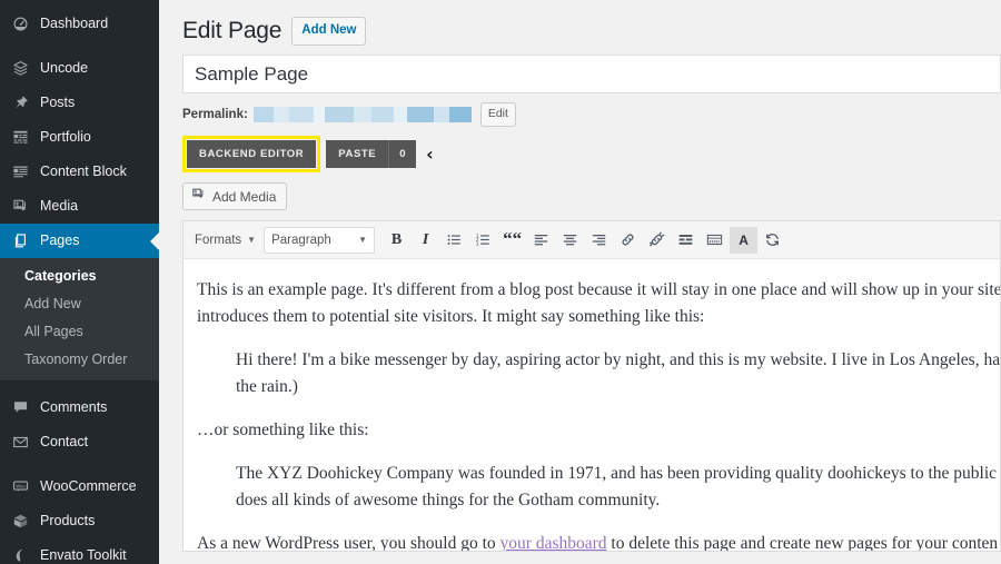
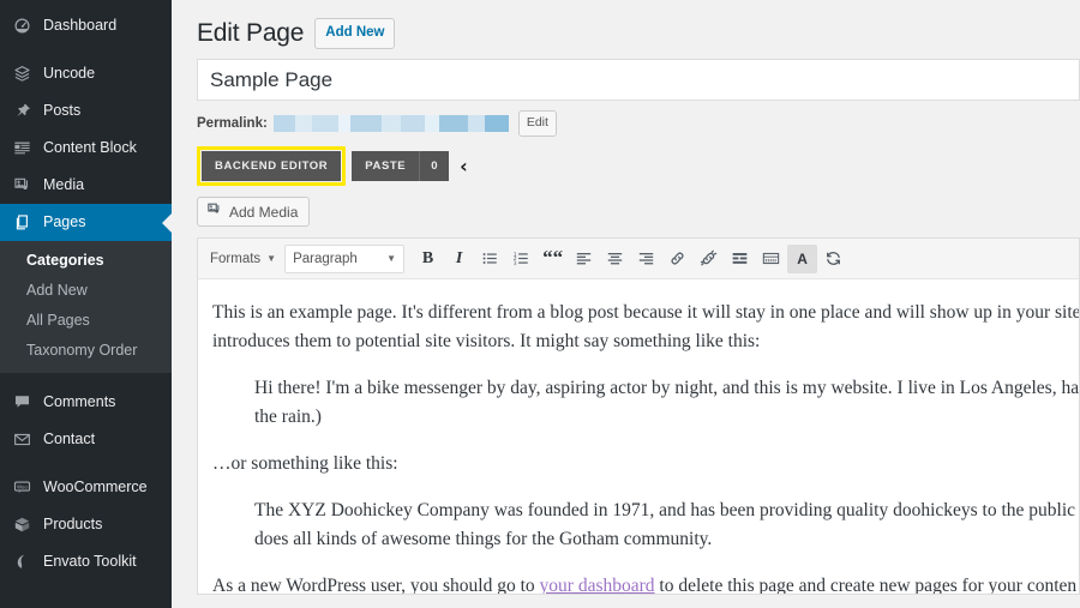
  Dashboard
  Uncode
  Posts
- Portfolio
  Content Block
  Media
  Pages
  Categories
  Add New
  All Pages
  Taxonomy Order
  Comments
  Contact
  WooCommerce
  Products
  Envato Toolkit
  Edit Page
  Add New
  Sample Page
  Permalink:
  Edit
  BACKEND EDITOR
  PASTE
  0
  ‹
  Add Media
  Formats
  ▼
  Paragraph
  ▼
  B
  I
  ““
  A
  This is an example page. It's different from a blog post because it will stay in one place and will show up in your site
  introduces them to potential site visitors. It might say something like this:
  Hi there! I'm a bike messenger by day, aspiring actor by night, and this is my website. I live in Los Angeles, ha
  the rain.)
  …or something like this:
  The XYZ Doohickey Company was founded in 1971, and has been providing quality doohickeys to the public
  does all kinds of awesome things for the Gotham community.
  As a new WordPress user, you should go to your dashboard to delete this page and create new pages for your conten
